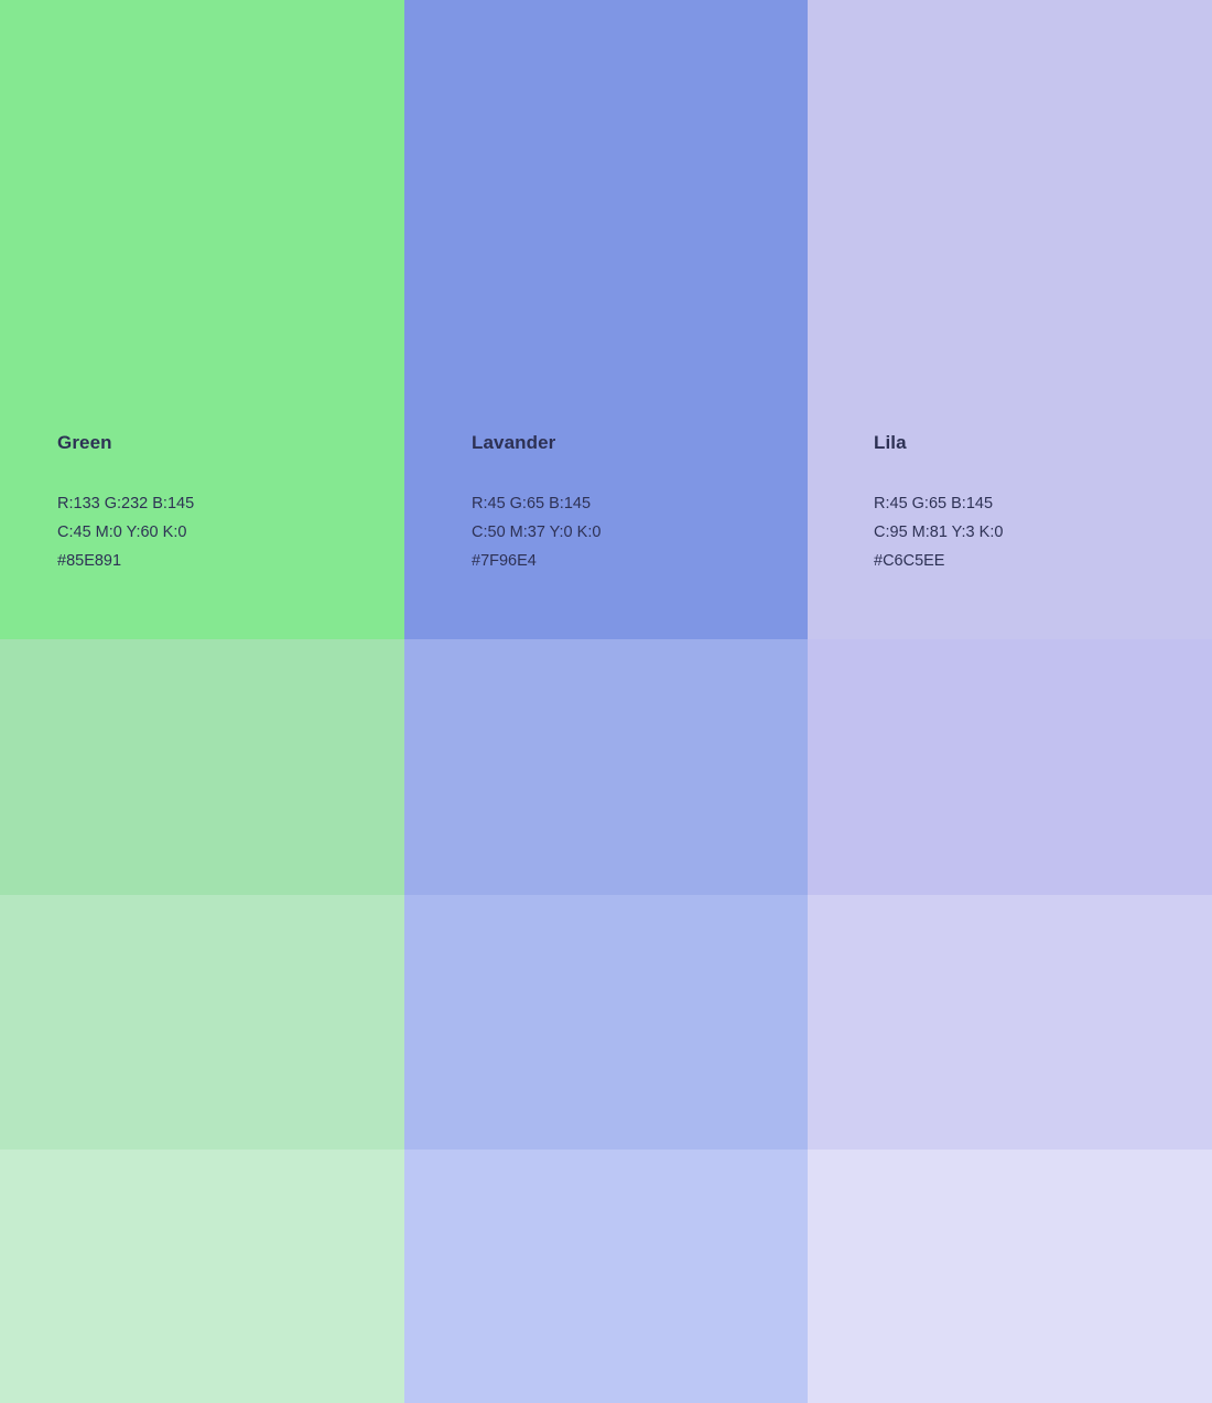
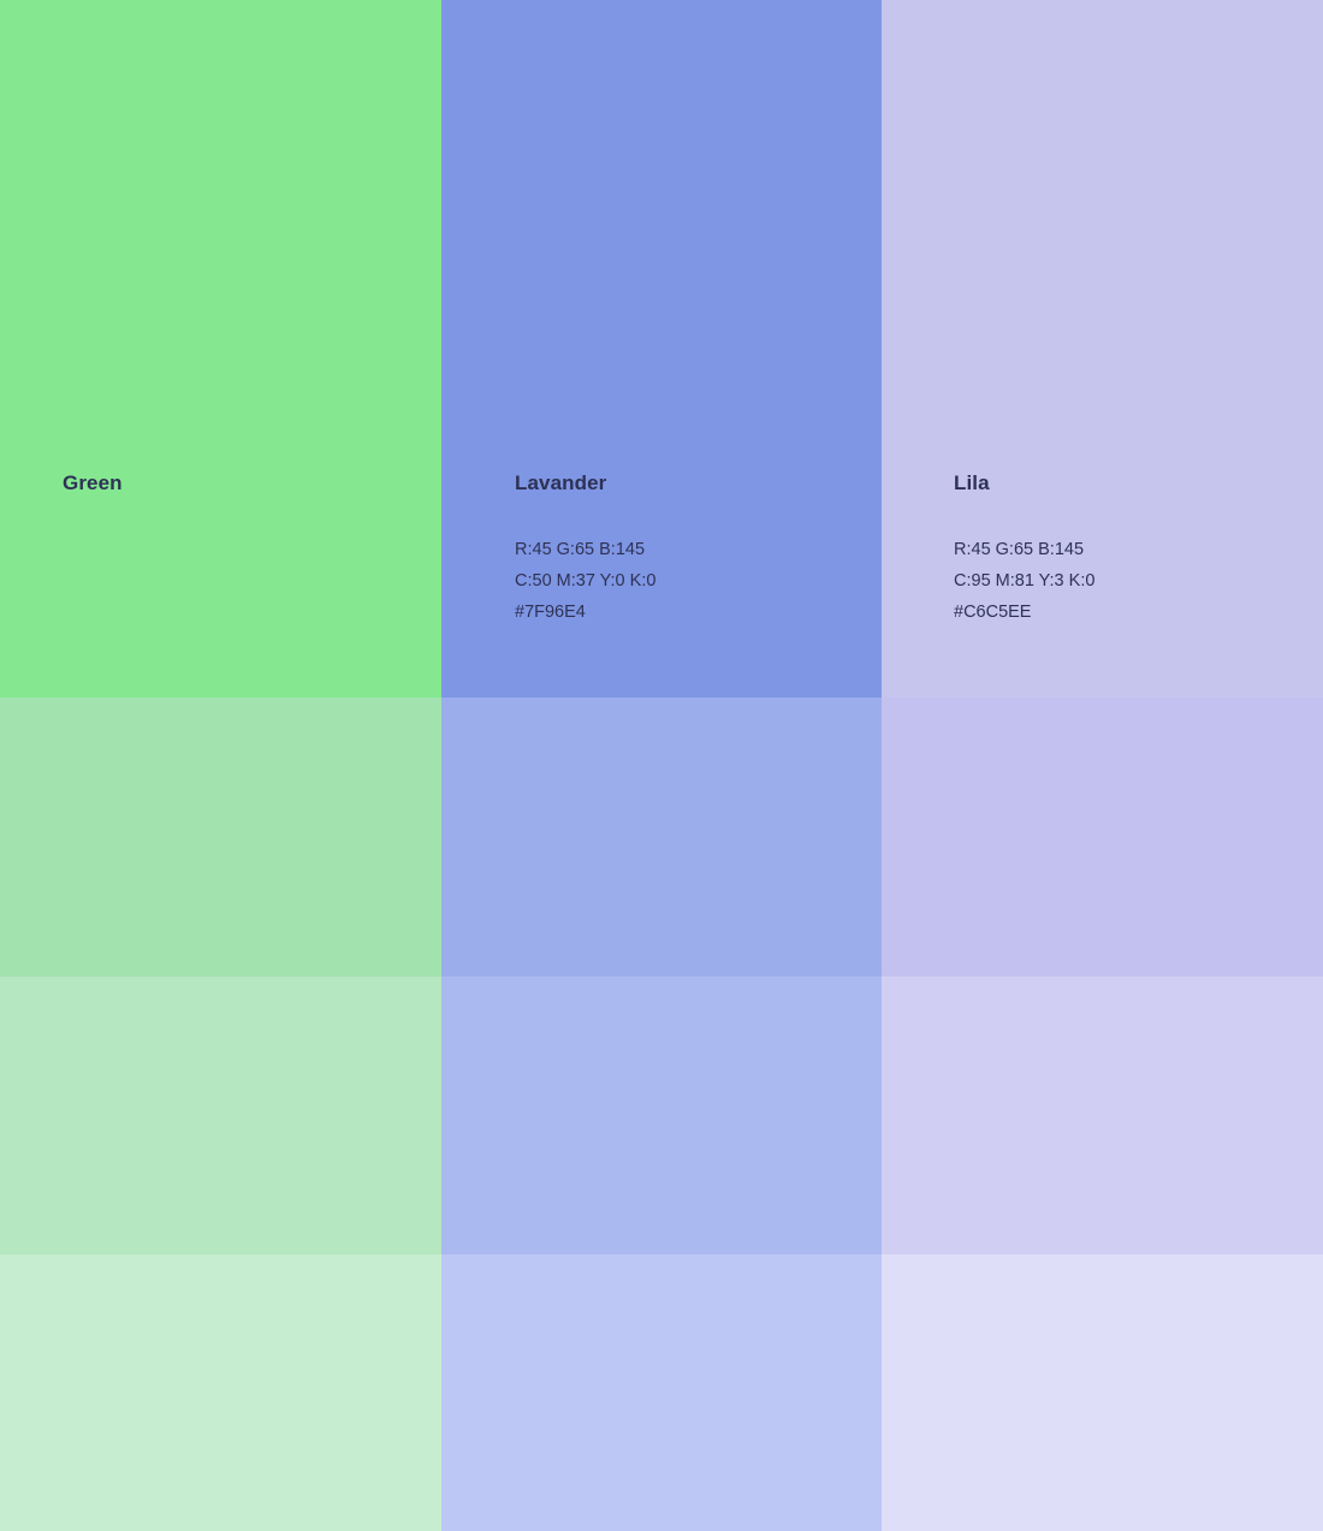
  Green
- R:133 G:232 B:145
- C:45 M:0 Y:60 K:0
- #85E891
  Lavander
  R:45 G:65 B:145
  C:50 M:37 Y:0 K:0
  #7F96E4
  Lila
  R:45 G:65 B:145
  C:95 M:81 Y:3 K:0
  #C6C5EE
